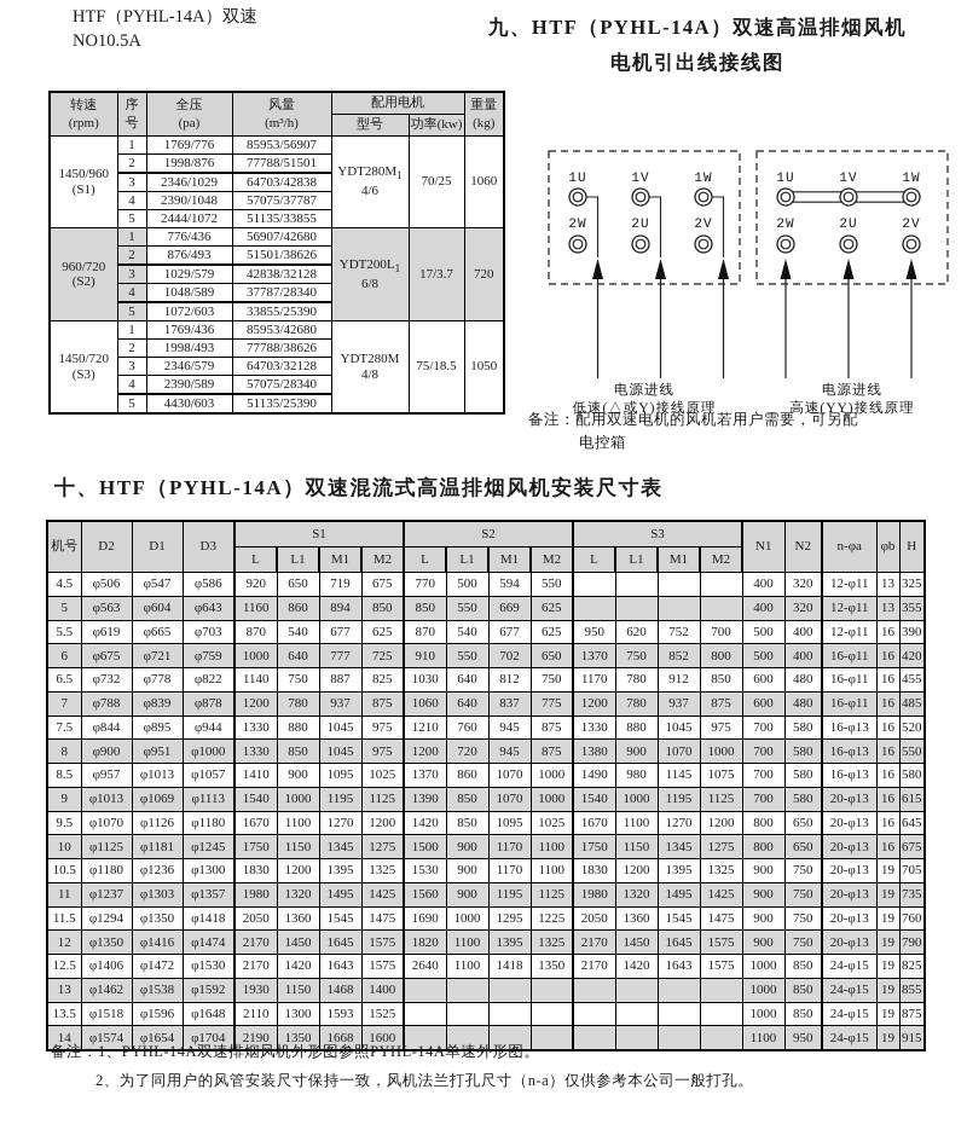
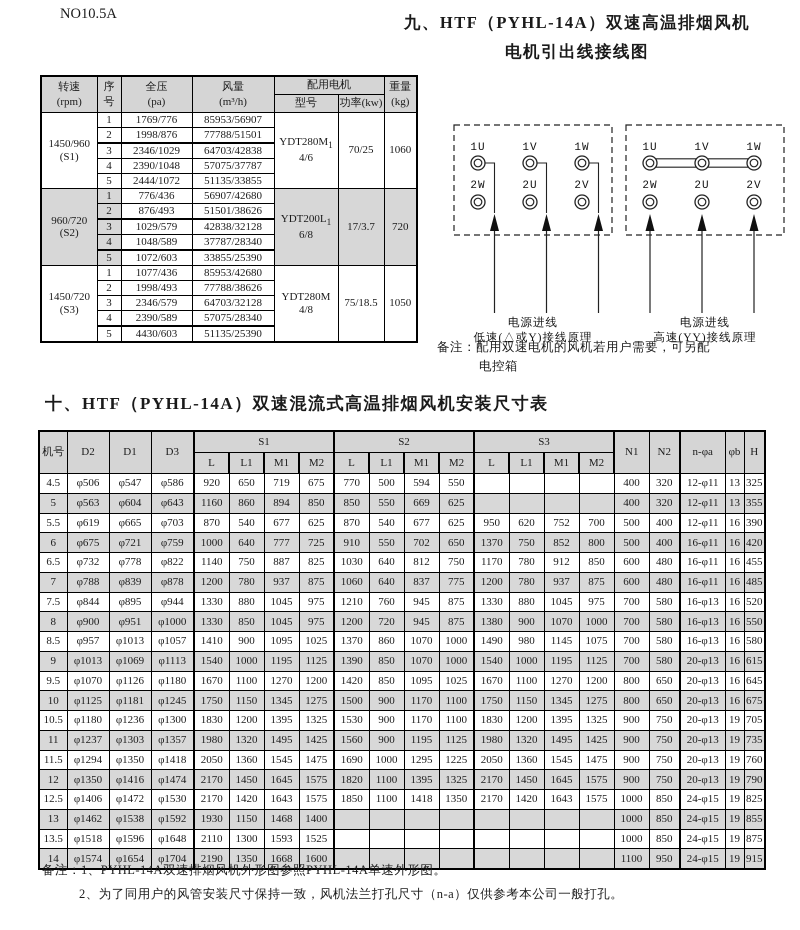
- HTF（PYHL-14A）双速
  NO10.5A
  九、HTF（PYHL-14A）双速高温排烟风机
  电机引出线接线图
  转速(rpm)	序号	全压(pa)	风量(m³/h)	配用电机	重量(kg)
  型号	功率(kw)
  1450/960(S1)	1	1769/776	85953/56907	YDT280M14/6	70/25	1060
  2	1998/876	77788/51501
  3	2346/1029	64703/42838
  4	2390/1048	57075/37787
  5	2444/1072	51135/33855
  960/720(S2)	1	776/436	56907/42680	YDT200L16/8	17/3.7	720
  2	876/493	51501/38626
  3	1029/579	42838/32128
  4	1048/589	37787/28340
  5	1072/603	33855/25390
- 1450/720(S3)	1	1769/436	85953/42680	YDT280M4/8	75/18.5	1050
+ 1450/720(S3)	1	1077/436	85953/42680	YDT280M4/8	75/18.5	1050
  2	1998/493	77788/38626
  3	2346/579	64703/32128
  4	2390/589	57075/28340
  5	4430/603	51135/25390
  1U
  2W
  1V
  2U
  1W
  2V
  电源进线
  低速(△或Y)接线原理
  1U
  2W
  1V
  2U
  1W
  2V
  电源进线
  高速(YY)接线原理
  备注：配用双速电机的风机若用户需要，可另配
  电控箱
  十、HTF（PYHL-14A）双速混流式高温排烟风机安装尺寸表
  机号	D2	D1	D3	S1	S2	S3	N1	N2	n-φa	φb	H
  L	L1	M1	M2	L	L1	M1	M2	L	L1	M1	M2
  4.5	φ506	φ547	φ586	920	650	719	675	770	500	594	550					400	320	12-φ11	13	325
  5	φ563	φ604	φ643	1160	860	894	850	850	550	669	625					400	320	12-φ11	13	355
  5.5	φ619	φ665	φ703	870	540	677	625	870	540	677	625	950	620	752	700	500	400	12-φ11	16	390
  6	φ675	φ721	φ759	1000	640	777	725	910	550	702	650	1370	750	852	800	500	400	16-φ11	16	420
  6.5	φ732	φ778	φ822	1140	750	887	825	1030	640	812	750	1170	780	912	850	600	480	16-φ11	16	455
  7	φ788	φ839	φ878	1200	780	937	875	1060	640	837	775	1200	780	937	875	600	480	16-φ11	16	485
  7.5	φ844	φ895	φ944	1330	880	1045	975	1210	760	945	875	1330	880	1045	975	700	580	16-φ13	16	520
  8	φ900	φ951	φ1000	1330	850	1045	975	1200	720	945	875	1380	900	1070	1000	700	580	16-φ13	16	550
  8.5	φ957	φ1013	φ1057	1410	900	1095	1025	1370	860	1070	1000	1490	980	1145	1075	700	580	16-φ13	16	580
  9	φ1013	φ1069	φ1113	1540	1000	1195	1125	1390	850	1070	1000	1540	1000	1195	1125	700	580	20-φ13	16	615
  9.5	φ1070	φ1126	φ1180	1670	1100	1270	1200	1420	850	1095	1025	1670	1100	1270	1200	800	650	20-φ13	16	645
  10	φ1125	φ1181	φ1245	1750	1150	1345	1275	1500	900	1170	1100	1750	1150	1345	1275	800	650	20-φ13	16	675
  10.5	φ1180	φ1236	φ1300	1830	1200	1395	1325	1530	900	1170	1100	1830	1200	1395	1325	900	750	20-φ13	19	705
  11	φ1237	φ1303	φ1357	1980	1320	1495	1425	1560	900	1195	1125	1980	1320	1495	1425	900	750	20-φ13	19	735
  11.5	φ1294	φ1350	φ1418	2050	1360	1545	1475	1690	1000	1295	1225	2050	1360	1545	1475	900	750	20-φ13	19	760
  12	φ1350	φ1416	φ1474	2170	1450	1645	1575	1820	1100	1395	1325	2170	1450	1645	1575	900	750	20-φ13	19	790
- 12.5	φ1406	φ1472	φ1530	2170	1420	1643	1575	2640	1100	1418	1350	2170	1420	1643	1575	1000	850	24-φ15	19	825
+ 12.5	φ1406	φ1472	φ1530	2170	1420	1643	1575	1850	1100	1418	1350	2170	1420	1643	1575	1000	850	24-φ15	19	825
  13	φ1462	φ1538	φ1592	1930	1150	1468	1400									1000	850	24-φ15	19	855
  13.5	φ1518	φ1596	φ1648	2110	1300	1593	1525									1000	850	24-φ15	19	875
  14	φ1574	φ1654	φ1704	2190	1350	1668	1600									1100	950	24-φ15	19	915
  备注：1、PYHL-14A双速排烟风机外形图参照PYHL-14A单速外形图。
  2、为了同用户的风管安装尺寸保持一致，风机法兰打孔尺寸（n-a）仅供参考本公司一般打孔。
